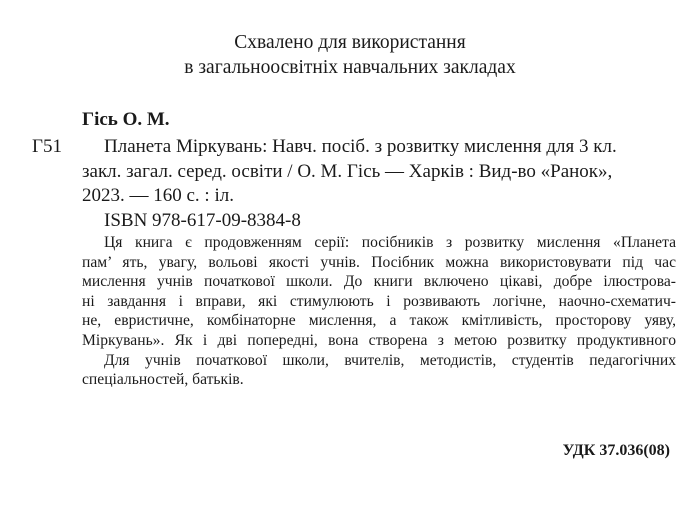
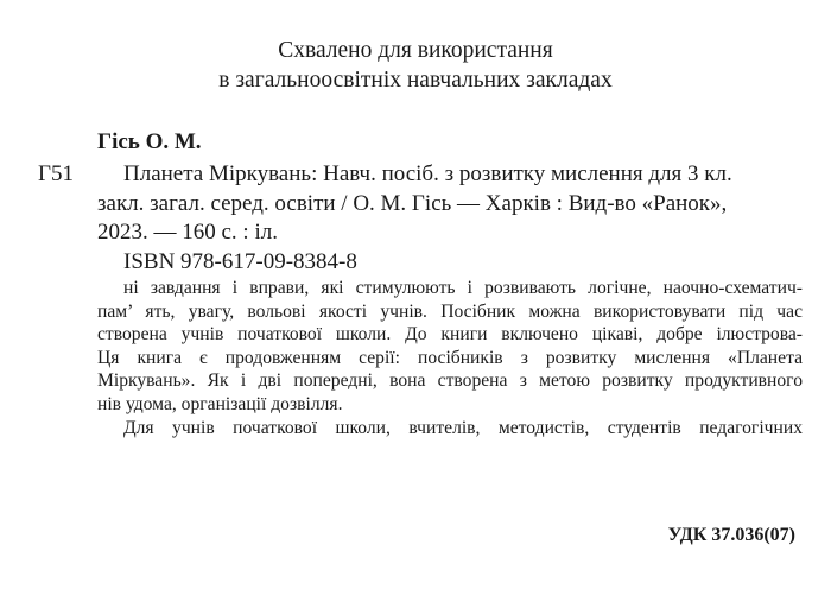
  Схвалено для використання
  в загальноосвітніх навчальних закладах
  Гісь О. М.
  Г51
  Планета Міркувань: Навч. посіб. з розвитку мислення для 3 кл.
  закл. загал. серед. освіти / О. М. Гісь — Харків : Вид-во «Ранок»,
  2023. — 160 с. : іл.
  ISBN 978-617-09-8384-8
- Ця книга є продовженням серії: посібників з розвитку мислення «Планета
+ ні завдання і вправи, які стимулюють і розвивають логічне, наочно-схематич-
  пам’ ять, увагу, вольові якості учнів. Посібник можна використовувати під час
- мислення учнів початкової школи. До книги включено цікаві, добре ілюстрова-
+ створена учнів початкової школи. До книги включено цікаві, добре ілюстрова-
- ні завдання і вправи, які стимулюють і розвивають логічне, наочно-схематич-
+ Ця книга є продовженням серії: посібників з розвитку мислення «Планета
- не, евристичне, комбінаторне мислення, а також кмітливість, просторову уяву,
  Міркувань». Як і дві попередні, вона створена з метою розвитку продуктивного
+ нів удома, організації дозвілля.
  Для учнів початкової школи, вчителів, методистів, студентів педагогічних
- спеціальностей, батьків.
- УДК 37.036(08)
+ УДК 37.036(07)
